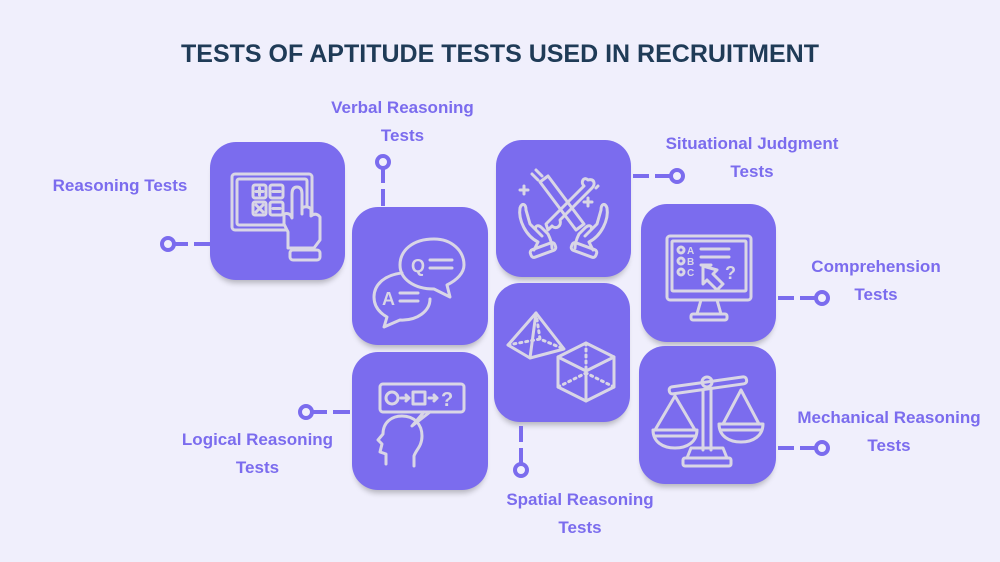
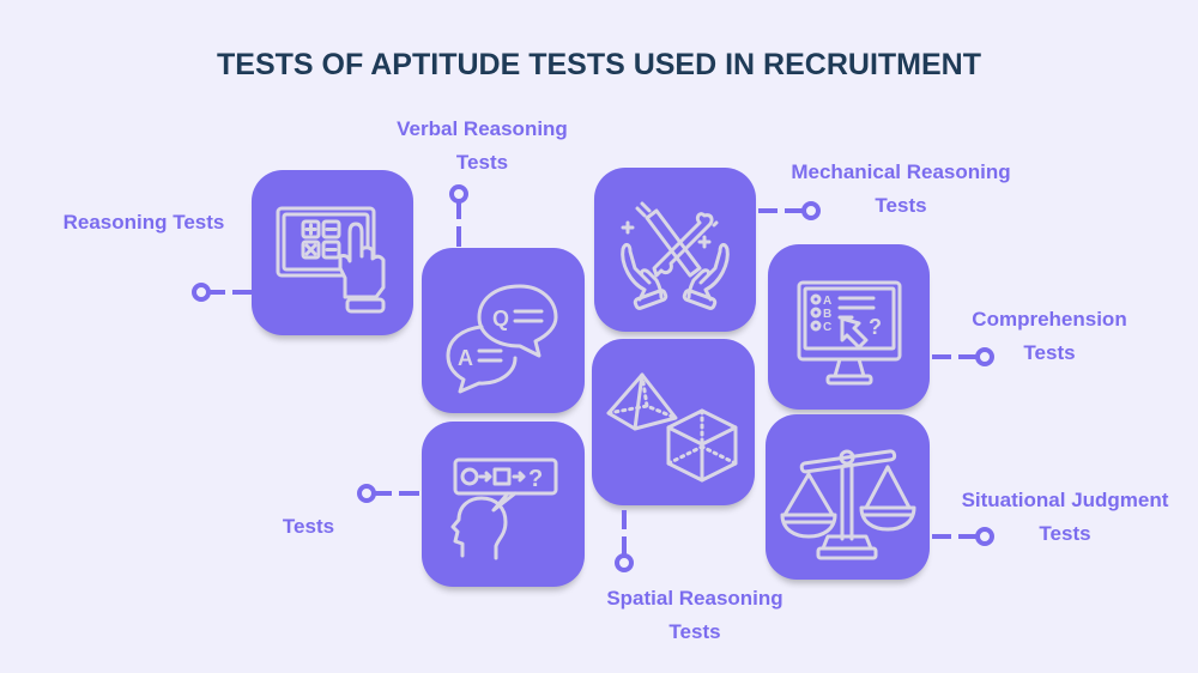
  TESTS OF APTITUDE TESTS USED IN RECRUITMENT
  Reasoning Tests
  Q
  A
  Verbal Reasoning
  Tests
  ?
- Logical Reasoning
  Tests
- Situational Judgment
+ Mechanical Reasoning
  Tests
  Spatial Reasoning
  Tests
  A
  B
  C
  ?
  Comprehension
  Tests
- Mechanical Reasoning
+ Situational Judgment
  Tests
